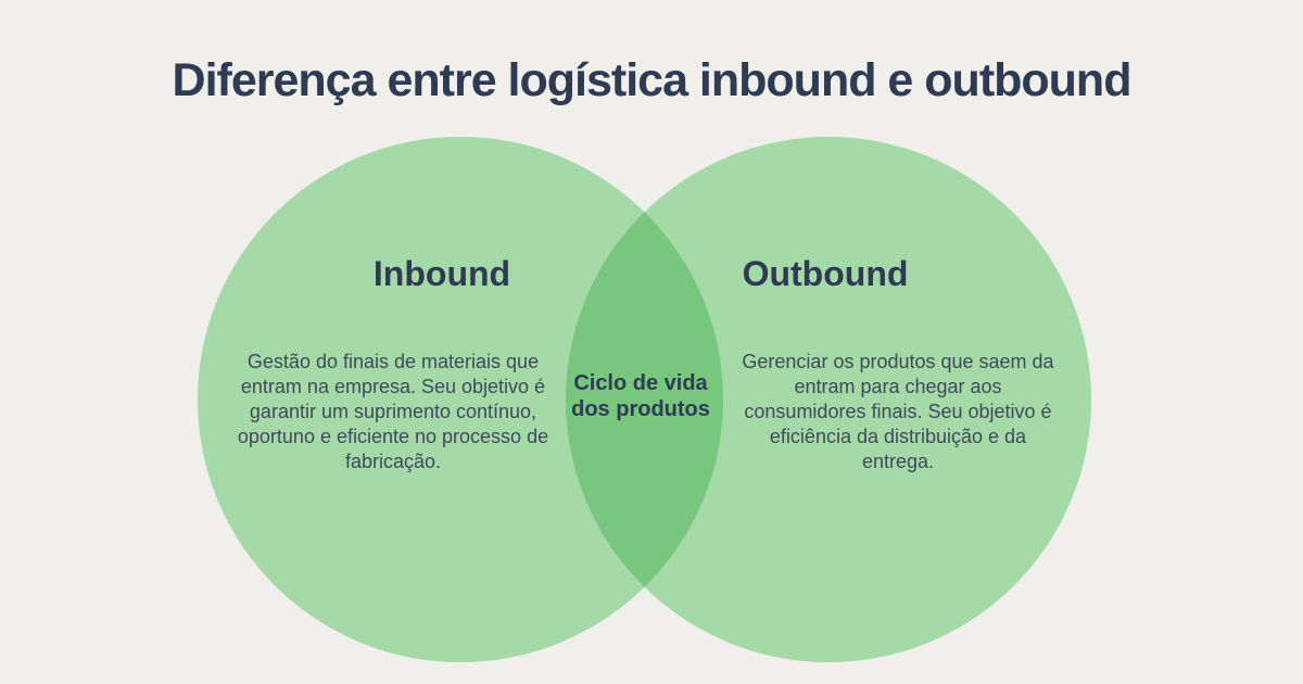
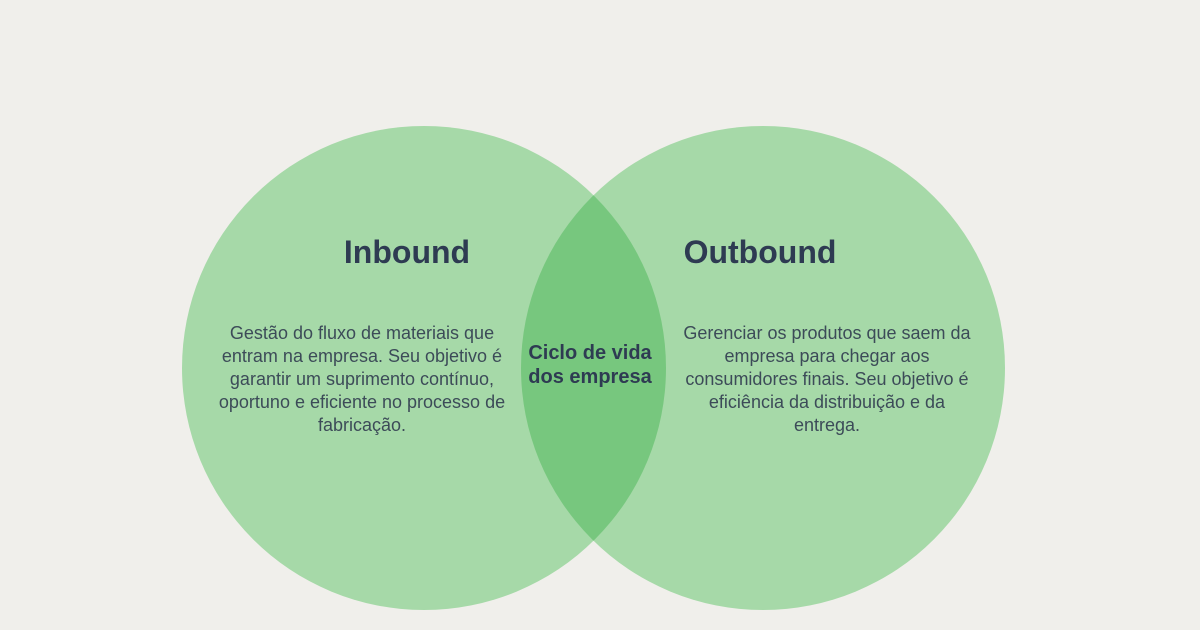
- Diferença entre logística inbound e outbound
  Inbound
  Outbound
- Gestão do finais de materiais que entram na empresa. Seu objetivo é garantir um suprimento contínuo, oportuno e eficiente no processo de fabricação.
+ Gestão do fluxo de materiais que entram na empresa. Seu objetivo é garantir um suprimento contínuo, oportuno e eficiente no processo de fabricação.
- Gerenciar os produtos que saem da entram para chegar aos consumidores finais. Seu objetivo é eficiência da distribuição e da entrega.
+ Gerenciar os produtos que saem da empresa para chegar aos consumidores finais. Seu objetivo é eficiência da distribuição e da entrega.
- Ciclo de vida dos produtos
+ Ciclo de vida dos empresa
